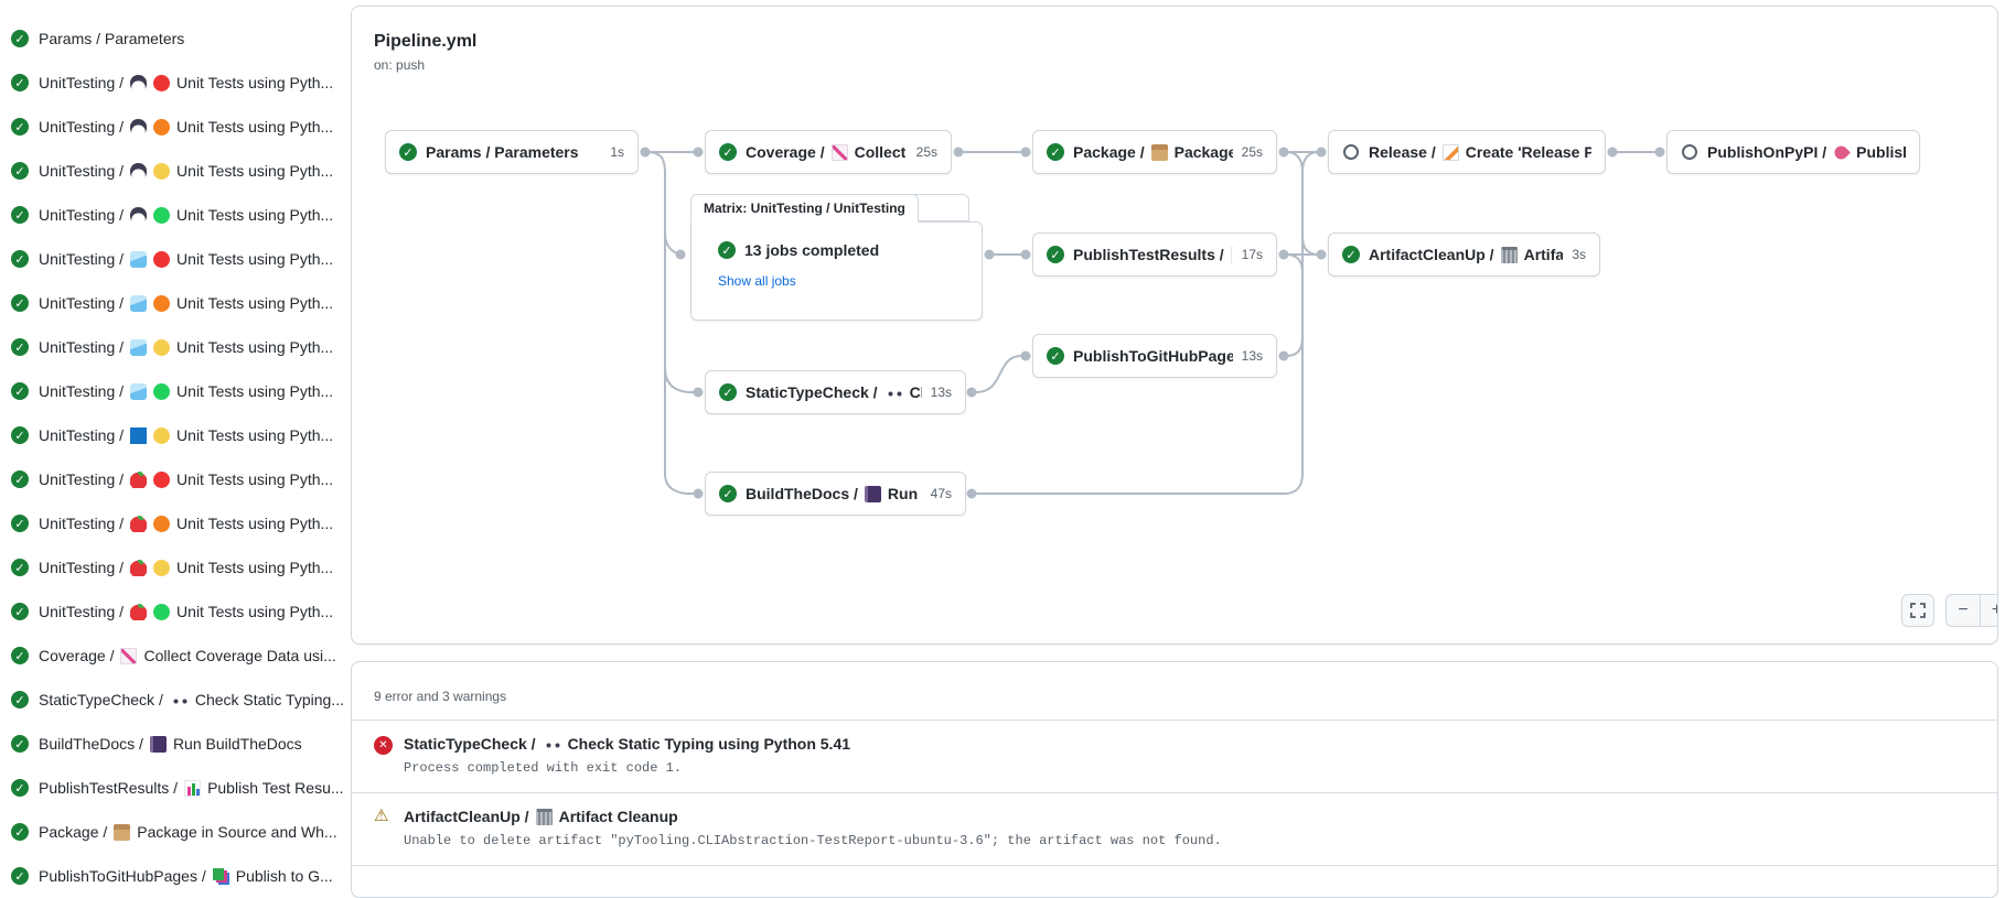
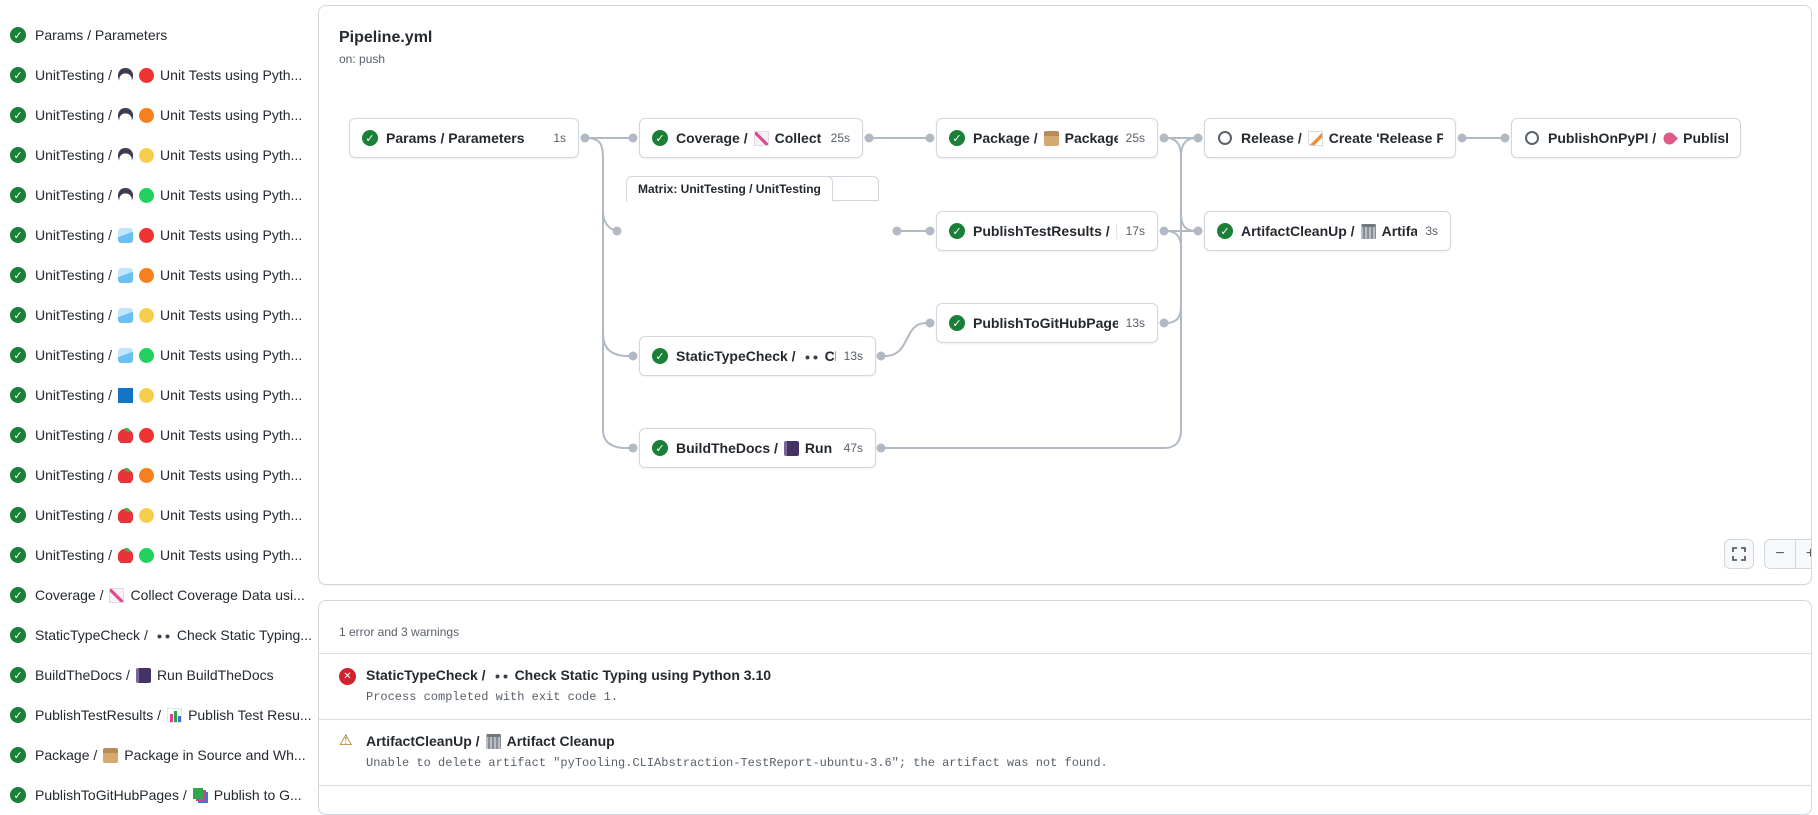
  Params / Parameters
  UnitTesting /
  Unit Tests using Pyth...
  UnitTesting /
  Unit Tests using Pyth...
  UnitTesting /
  Unit Tests using Pyth...
  UnitTesting /
  Unit Tests using Pyth...
  UnitTesting /
  Unit Tests using Pyth...
  UnitTesting /
  Unit Tests using Pyth...
  UnitTesting /
  Unit Tests using Pyth...
  UnitTesting /
  Unit Tests using Pyth...
  UnitTesting /
  Unit Tests using Pyth...
  UnitTesting /
  Unit Tests using Pyth...
  UnitTesting /
  Unit Tests using Pyth...
  UnitTesting /
  Unit Tests using Pyth...
  UnitTesting /
  Unit Tests using Pyth...
  Coverage /
  Collect Coverage Data usi...
  StaticTypeCheck /
  Check Static Typing...
  BuildTheDocs /
  Run BuildTheDocs
  PublishTestResults /
  Publish Test Resu...
  Package /
  Package in Source and Wh...
  PublishToGitHubPages /
  Publish to G...
  Pipeline.yml
  on: push
  Params / Parameters
  1s
  Coverage /
  25s
  Package /
  25s
  Release /
  Create 'Release P
  PublishOnPyPI /
  Matrix: UnitTesting / UnitTesting
- 13 jobs completed
- Show all jobs
  PublishTestResults /
  17s
  ArtifactCleanUp /
  3s
  PublishToGitHubPage
  13s
  StaticTypeCheck /
  13s
  BuildTheDocs /
  47s
  −
  +
- 9 error and 3 warnings
+ 1 error and 3 warnings
  StaticTypeCheck /
- Check Static Typing using Python 5.41
+ Check Static Typing using Python 3.10
  Process completed with exit code 1.
  ArtifactCleanUp /
  Artifact Cleanup
  Unable to delete artifact "pyTooling.CLIAbstraction-TestReport-ubuntu-3.6"; the artifact was not found.
